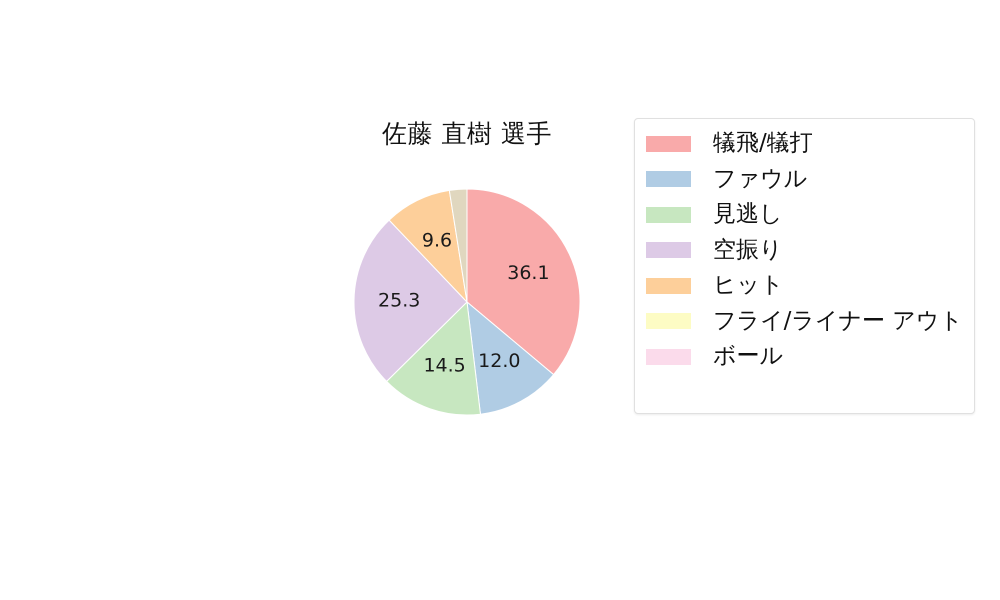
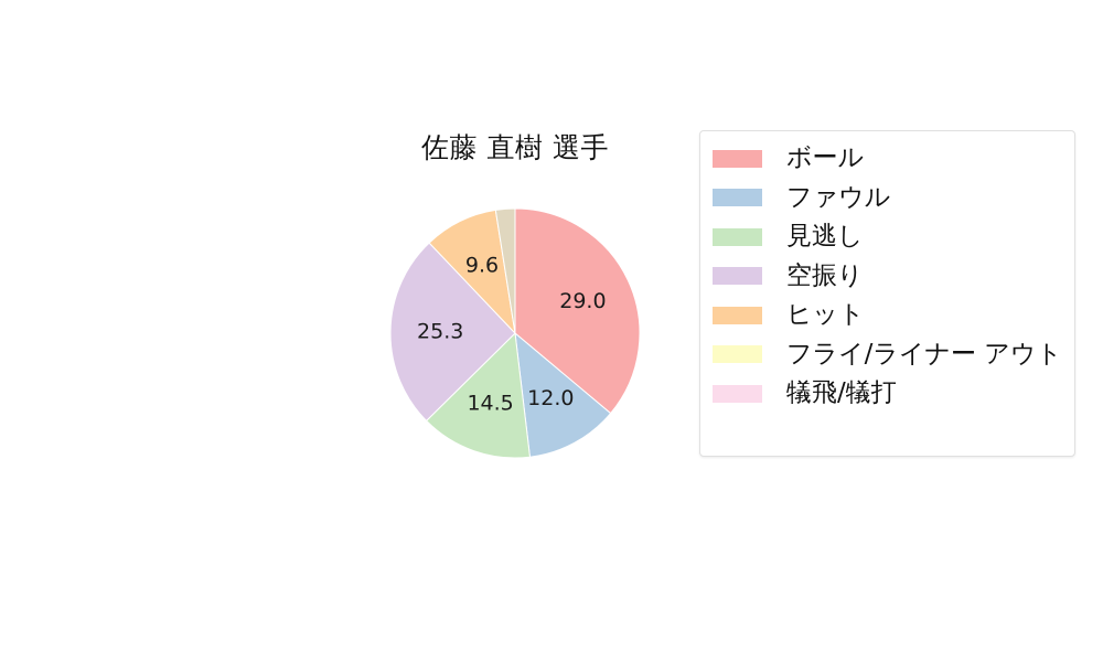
  佐藤 直樹 選手
- 36.1
+ 29.0
  12.0
  14.5
  25.3
  9.6
- 犠飛/犠打
+ ボール
  ファウル
  見逃し
  空振り
  ヒット
  フライ/ライナー アウト
- ボール
+ 犠飛/犠打
